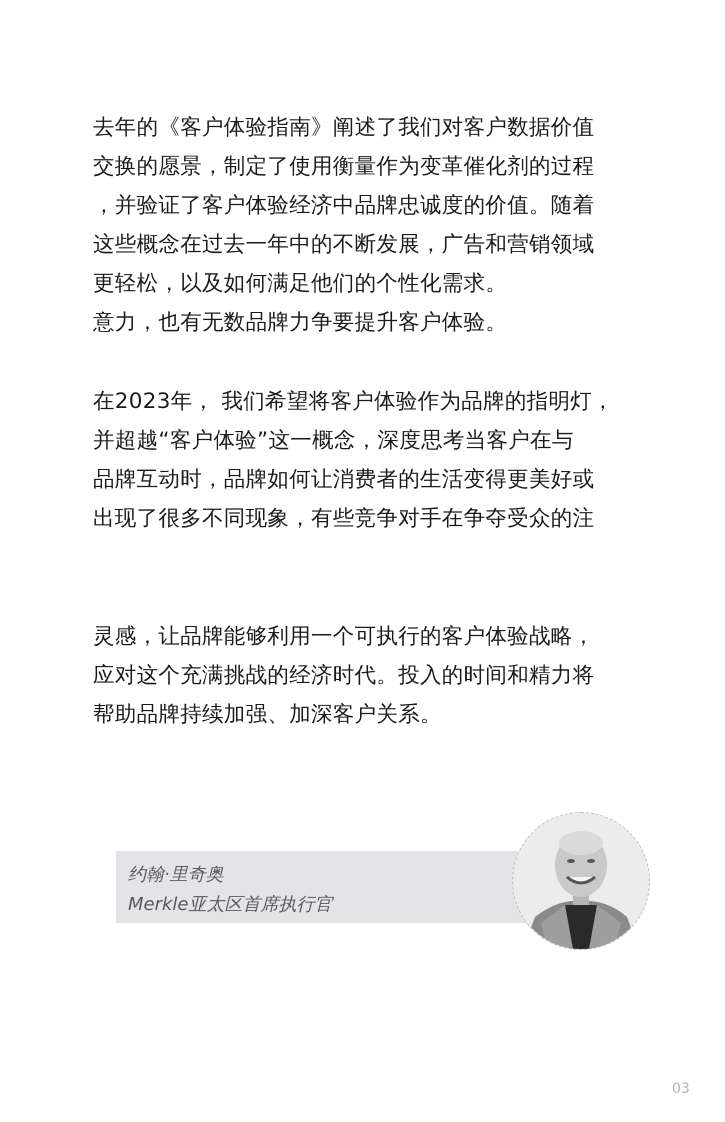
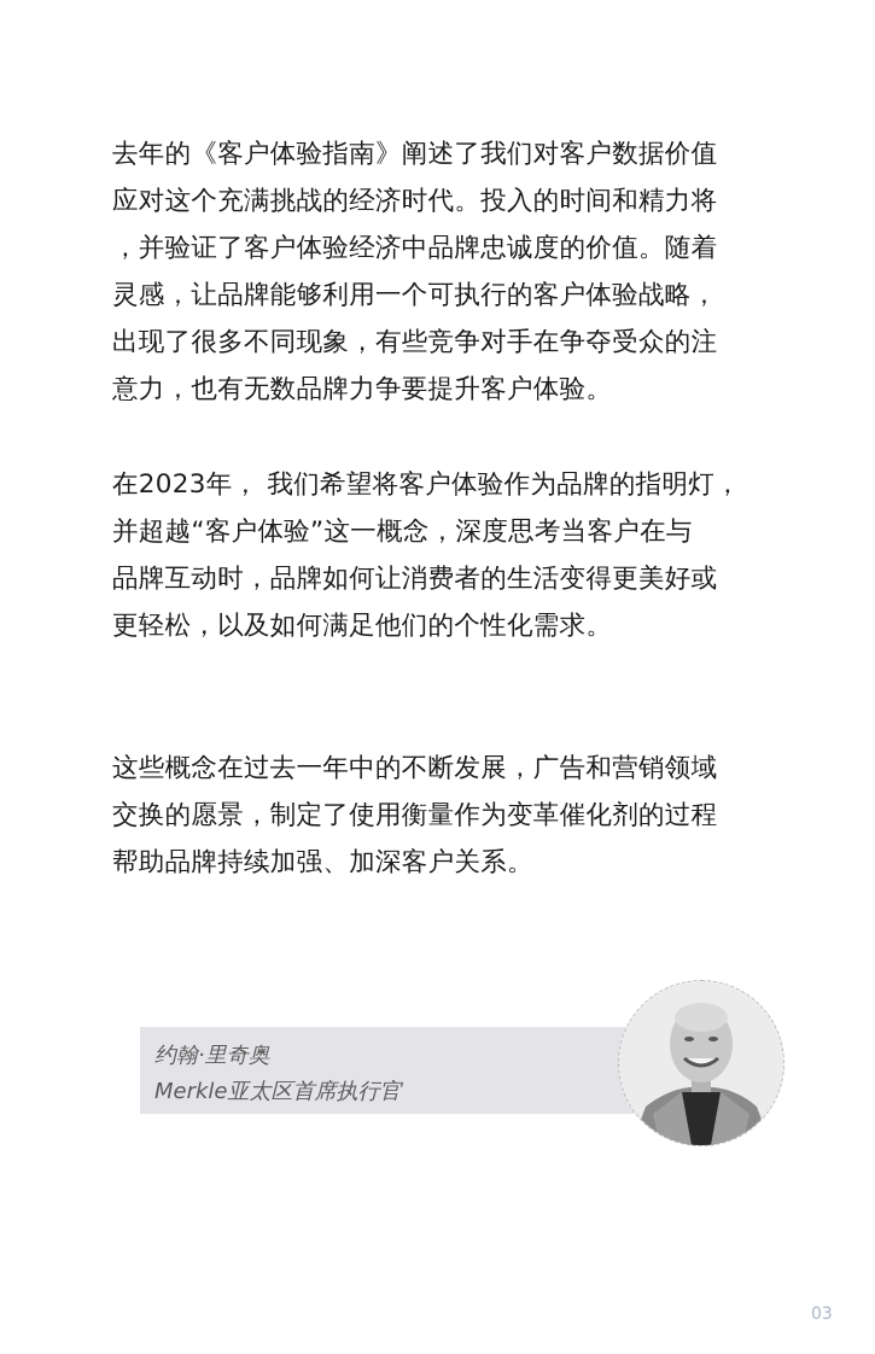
  去年的《客户体验指南》阐述了我们对客户数据价值
- 交换的愿景，制定了使用衡量作为变革催化剂的过程
+ 应对这个充满挑战的经济时代。投入的时间和精力将
  ，并验证了客户体验经济中品牌忠诚度的价值。随着
- 这些概念在过去一年中的不断发展，广告和营销领域
+ 灵感，让品牌能够利用一个可执行的客户体验战略，
- 更轻松，以及如何满足他们的个性化需求。
+ 出现了很多不同现象，有些竞争对手在争夺受众的注
  意力，也有无数品牌力争要提升客户体验。
  在2023年， 我们希望将客户体验作为品牌的指明灯，
  并超越“客户体验”这一概念，深度思考当客户在与
  品牌互动时，品牌如何让消费者的生活变得更美好或
- 出现了很多不同现象，有些竞争对手在争夺受众的注
+ 更轻松，以及如何满足他们的个性化需求。
- 灵感，让品牌能够利用一个可执行的客户体验战略，
+ 这些概念在过去一年中的不断发展，广告和营销领域
- 应对这个充满挑战的经济时代。投入的时间和精力将
+ 交换的愿景，制定了使用衡量作为变革催化剂的过程
  帮助品牌持续加强、加深客户关系。
  约翰·里奇奥
  Merkle亚太区首席执行官
  03
